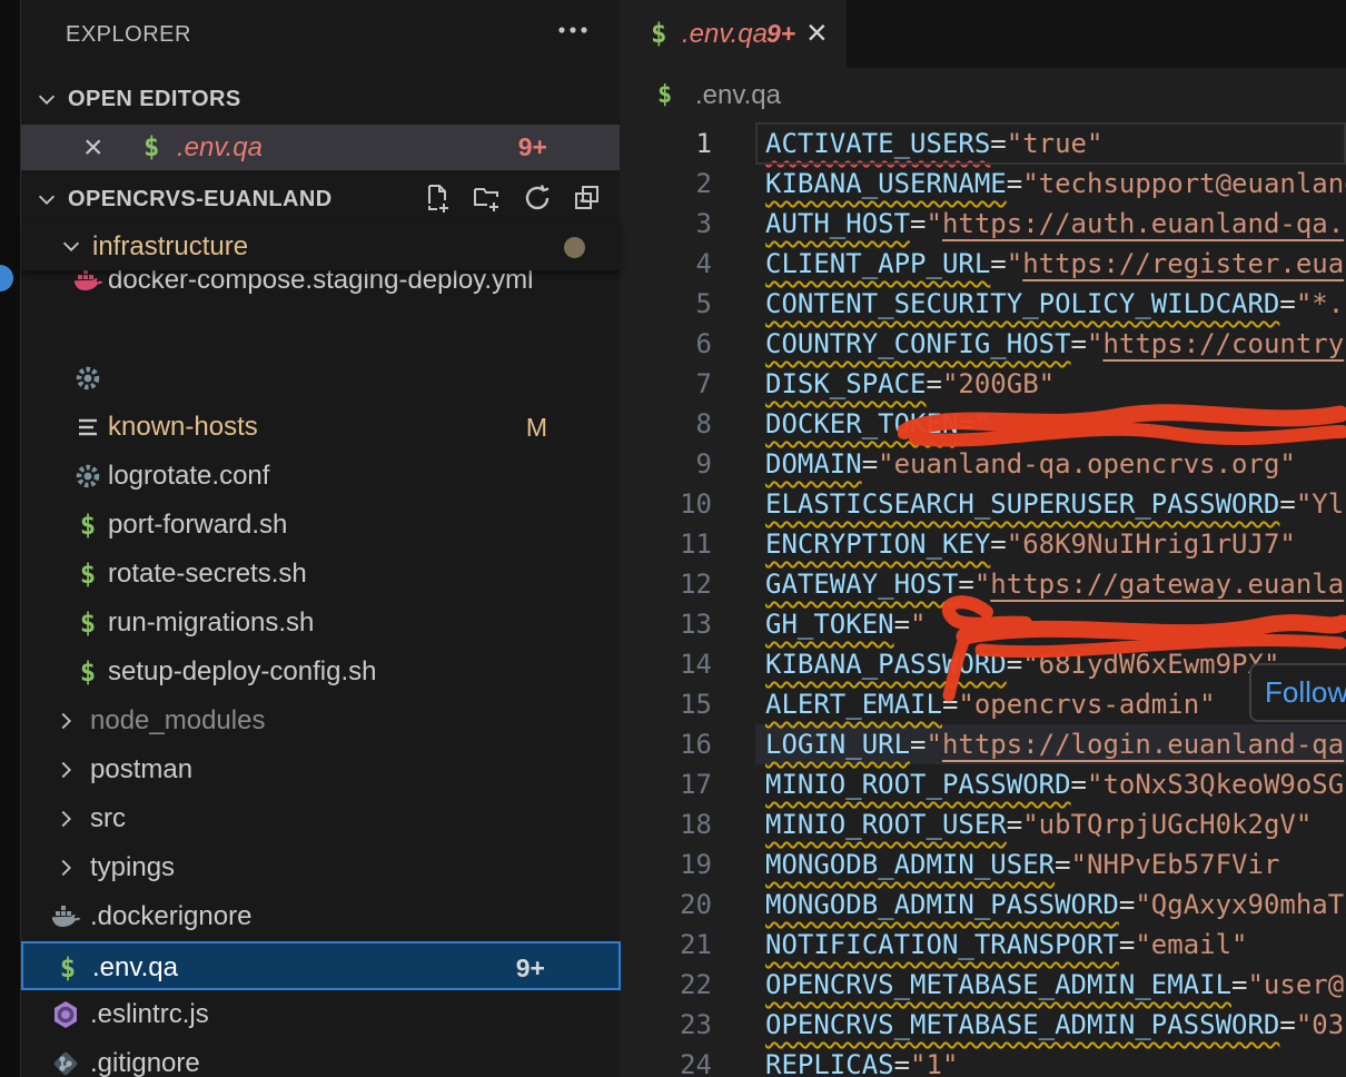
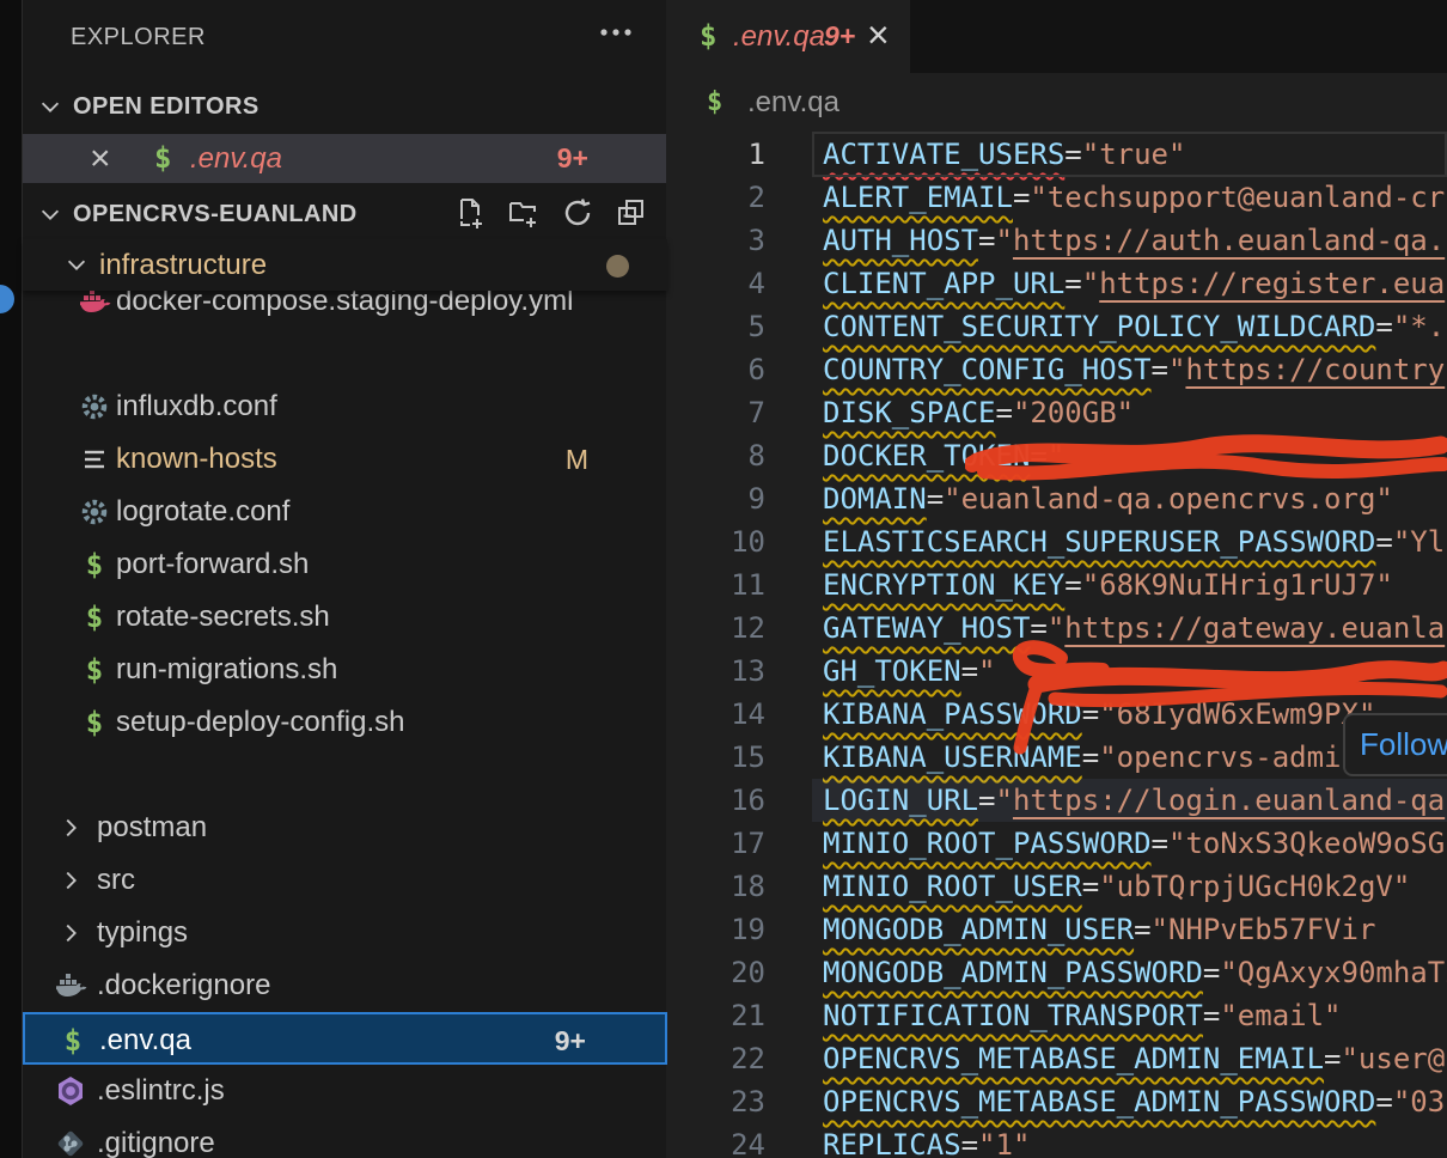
  EXPLORER
  OPEN EDITORS
  ×
  $
  .env.qa
  9+
  OPENCRVS-EUANLAND
  infrastructure
  docker-compose.staging-deploy.yml
+ influxdb.conf
  known-hosts
  M
  logrotate.conf
  $
  port-forward.sh
  $
  rotate-secrets.sh
  $
  run-migrations.sh
  $
  setup-deploy-config.sh
- node_modules
  postman
  src
  typings
  .dockerignore
  $
  .env.qa
  9+
  .eslintrc.js
  .gitignore
  $
  .env.qa
  9+
  ×
  $
  .env.qa
  1
  ACTIVATE_USERS="true"
  2
- KIBANA_USERNAME="techsupport@euanlan
+ ALERT_EMAIL="techsupport@euanland-cr
  3
  AUTH_HOST="https://auth.euanland-qa.
  4
  CLIENT_APP_URL="https://register.eua
  5
  CONTENT_SECURITY_POLICY_WILDCARD="*.
  6
  COUNTRY_CONFIG_HOST="https://country
  7
  DISK_SPACE="200GB"
  8
  9
  DOMAIN="euanland-qa.opencrvs.org"
  10
  ELASTICSEARCH_SUPERUSER_PASSWORD="Yl
  11
  ENCRYPTION_KEY="68K9NuIHrig1rUJ7"
  12
  GATEWAY_HOST="https://gateway.euanla
  13
  GH_TOKEN="
  14
  KIBANA_PASSWORD="68IydW6xEwm9P
  15
- ALERT_EMAIL="opencrvs-admin"
+ KIBANA_USERNAME="opencrvs-admi
  16
  LOGIN_URL="https://login.euanland-qa
  17
  MINIO_ROOT_PASSWORD="toNxS3QkeoW9oSG
  18
  MINIO_ROOT_USER="ubTQrpjUGcH0k2gV"
  19
  MONGODB_ADMIN_USER="NHPvEb57FVir
  20
  MONGODB_ADMIN_PASSWORD="QgAxyx90mhaT
  21
  NOTIFICATION_TRANSPORT="email"
  22
  OPENCRVS_METABASE_ADMIN_EMAIL="user@
  23
  OPENCRVS_METABASE_ADMIN_PASSWORD="03
  24
  REPLICAS="1"
  Follow
